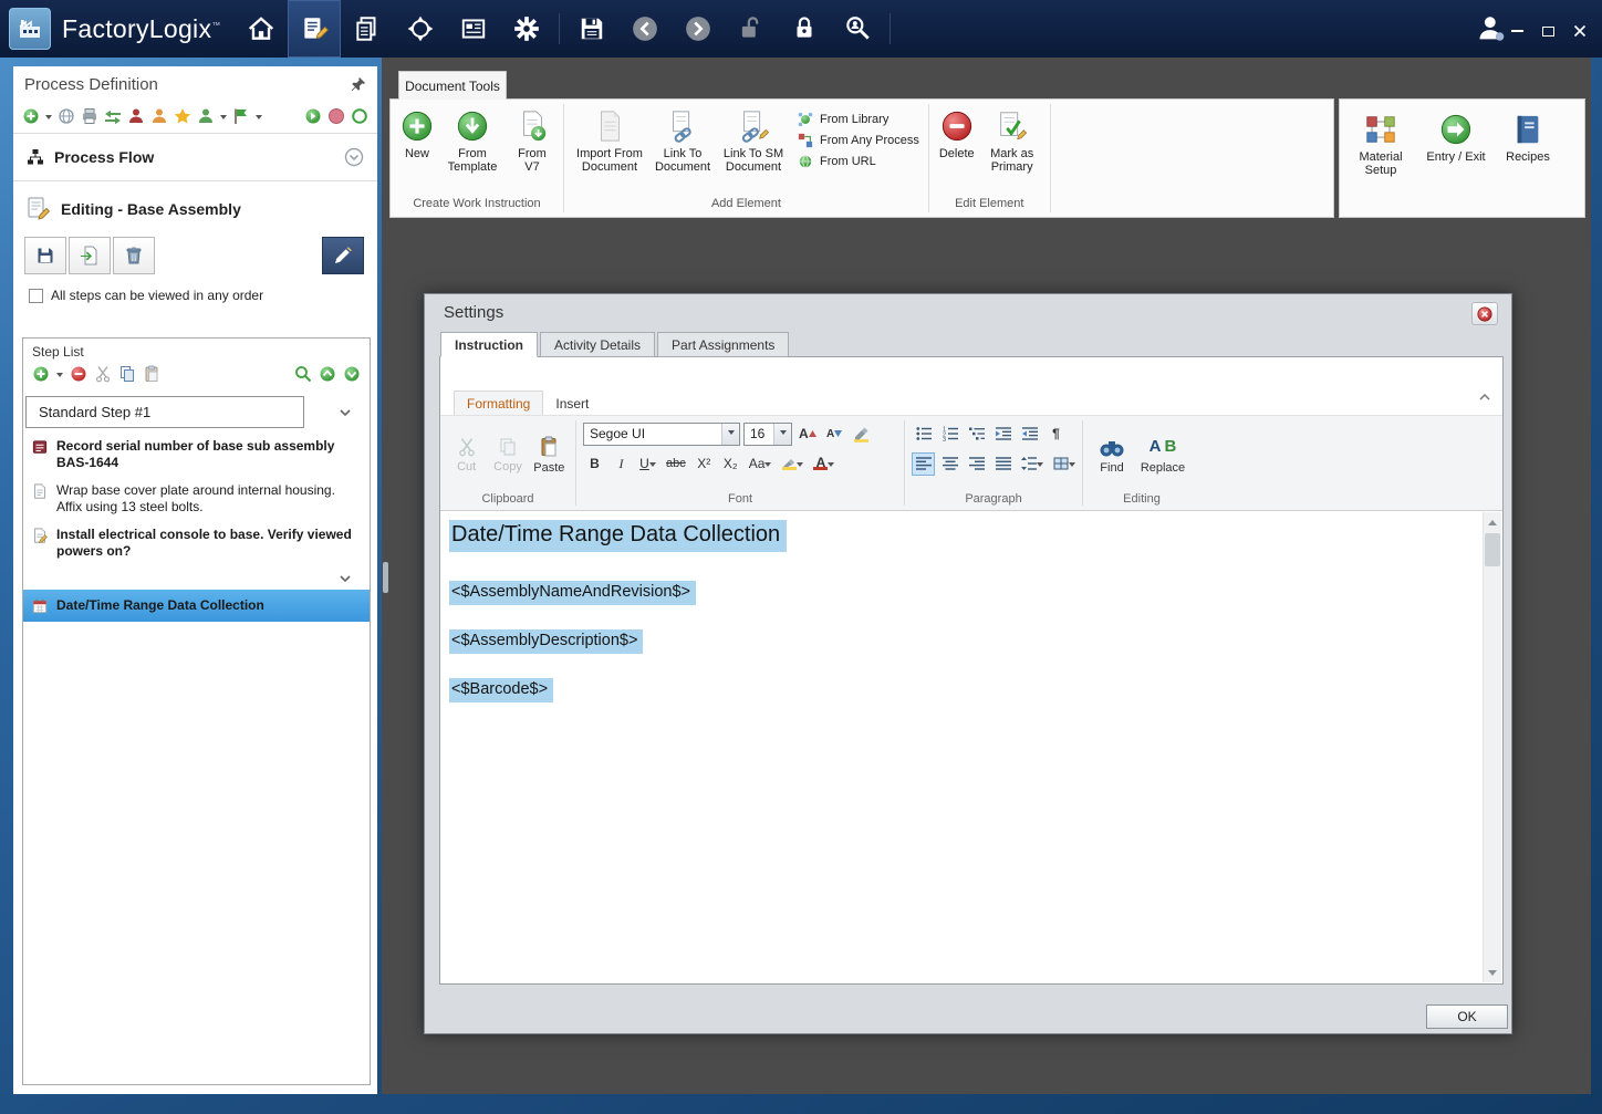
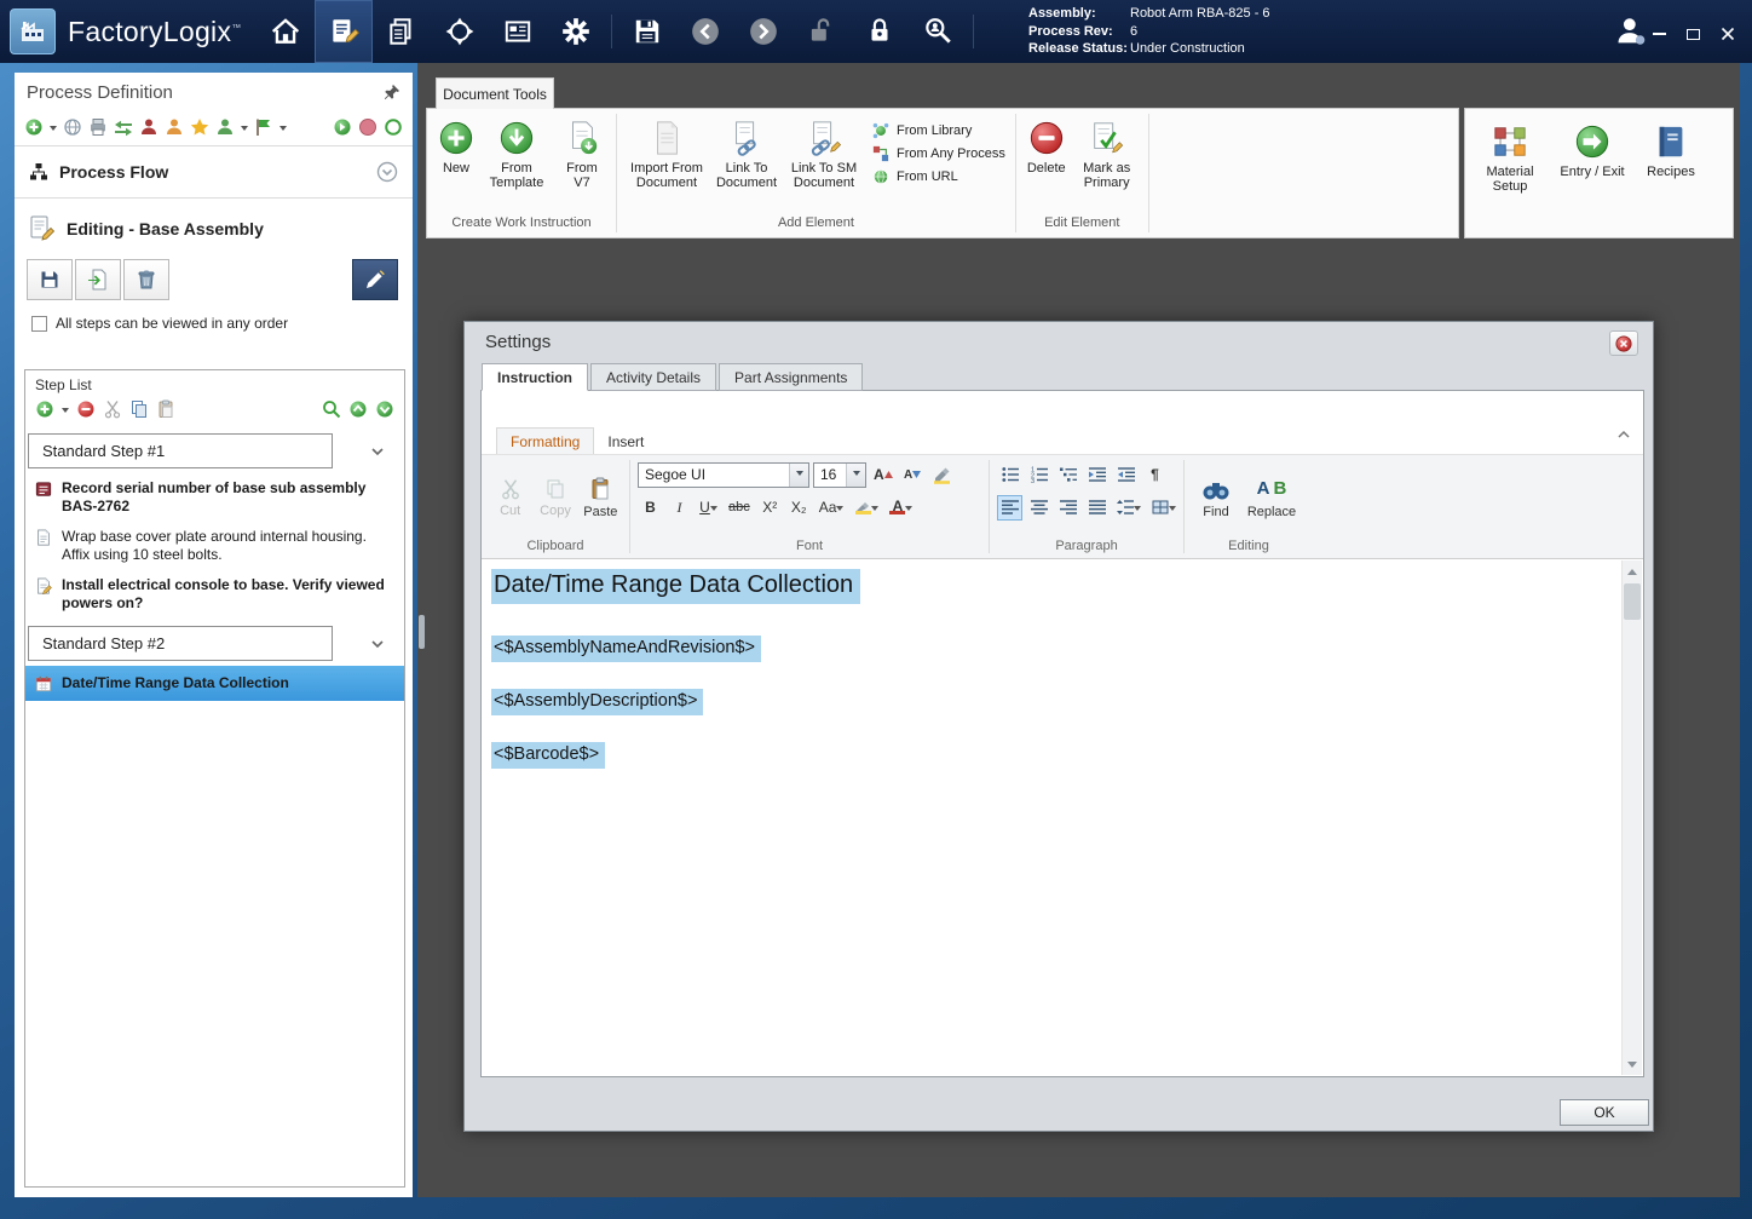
  FactoryLogix™
+ Assembly: Robot Arm RBA-825 - 6
+ Process Rev: 6
+ Release Status: Under Construction
  Process Definition
  Process Flow
  Editing - Base Assembly
  All steps can be viewed in any order
  Step List
  Standard Step #1
- Record serial number of base sub assembly BAS-1644
+ Record serial number of base sub assembly BAS-2762
- Wrap base cover plate around internal housing. Affix using 13 steel bolts.
+ Wrap base cover plate around internal housing. Affix using 10 steel bolts.
  Install electrical console to base. Verify viewed powers on?
+ Standard Step #2
  Date/Time Range Data Collection
  Document Tools
  New
  From Template
  From V7
  Create Work Instruction
  Import From Document
  Link To Document
  Link To SM Document
  From Library
  From Any Process
  From URL
  Add Element
  Delete
  Mark as Primary
  Edit Element
  Material Setup
  Entry / Exit
  Recipes
  Settings
  Instruction
  Activity Details
  Part Assignments
  Formatting
  Insert
  Cut
  Copy
  Paste
  Clipboard
  Segoe UI
  16
  A
  A
  B
  I
  U
  abc
  X²
  X₂
  Aa
  A
  Font
  ¶
  Paragraph
  Find
  A
  B
  Replace
  Editing
  Date/Time Range Data Collection
  <$AssemblyNameAndRevision$>
  <$AssemblyDescription$>
  <$Barcode$>
  OK
